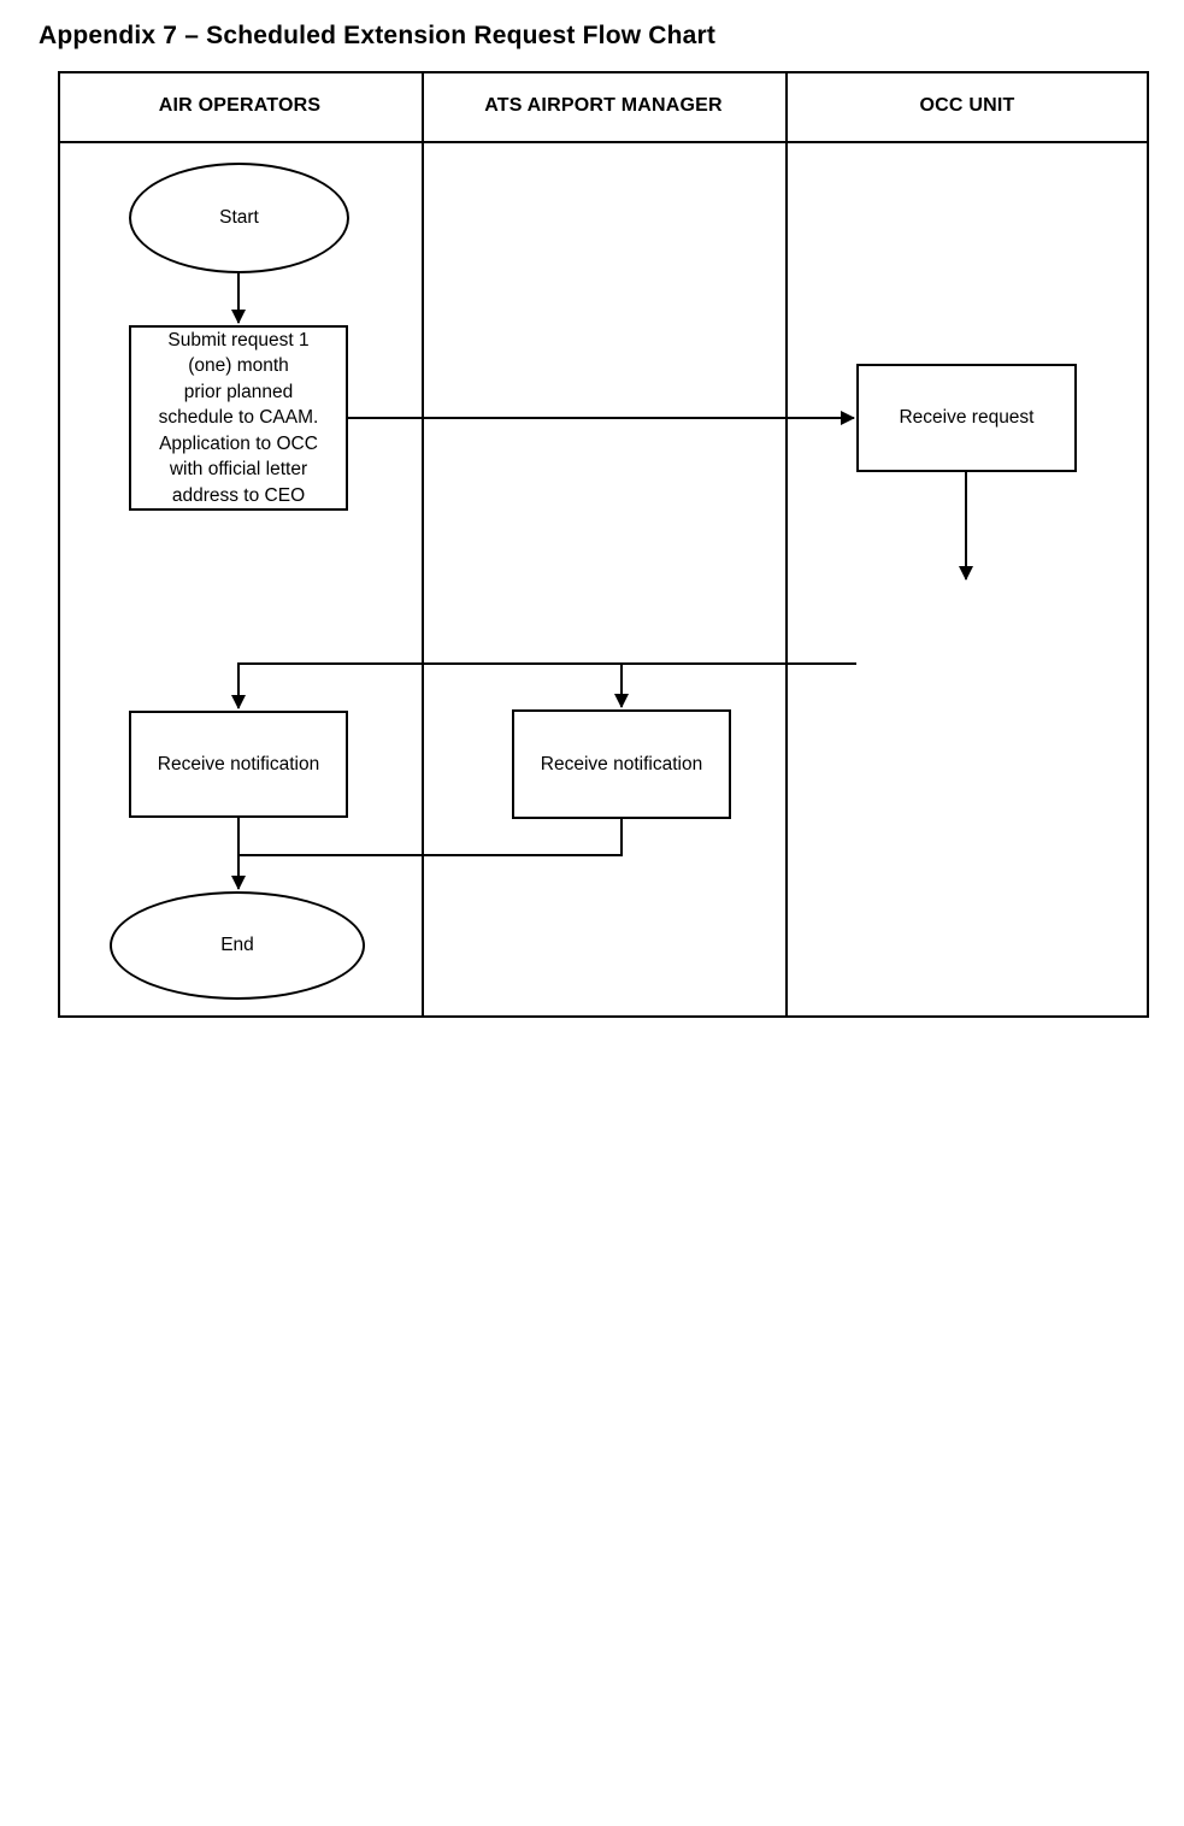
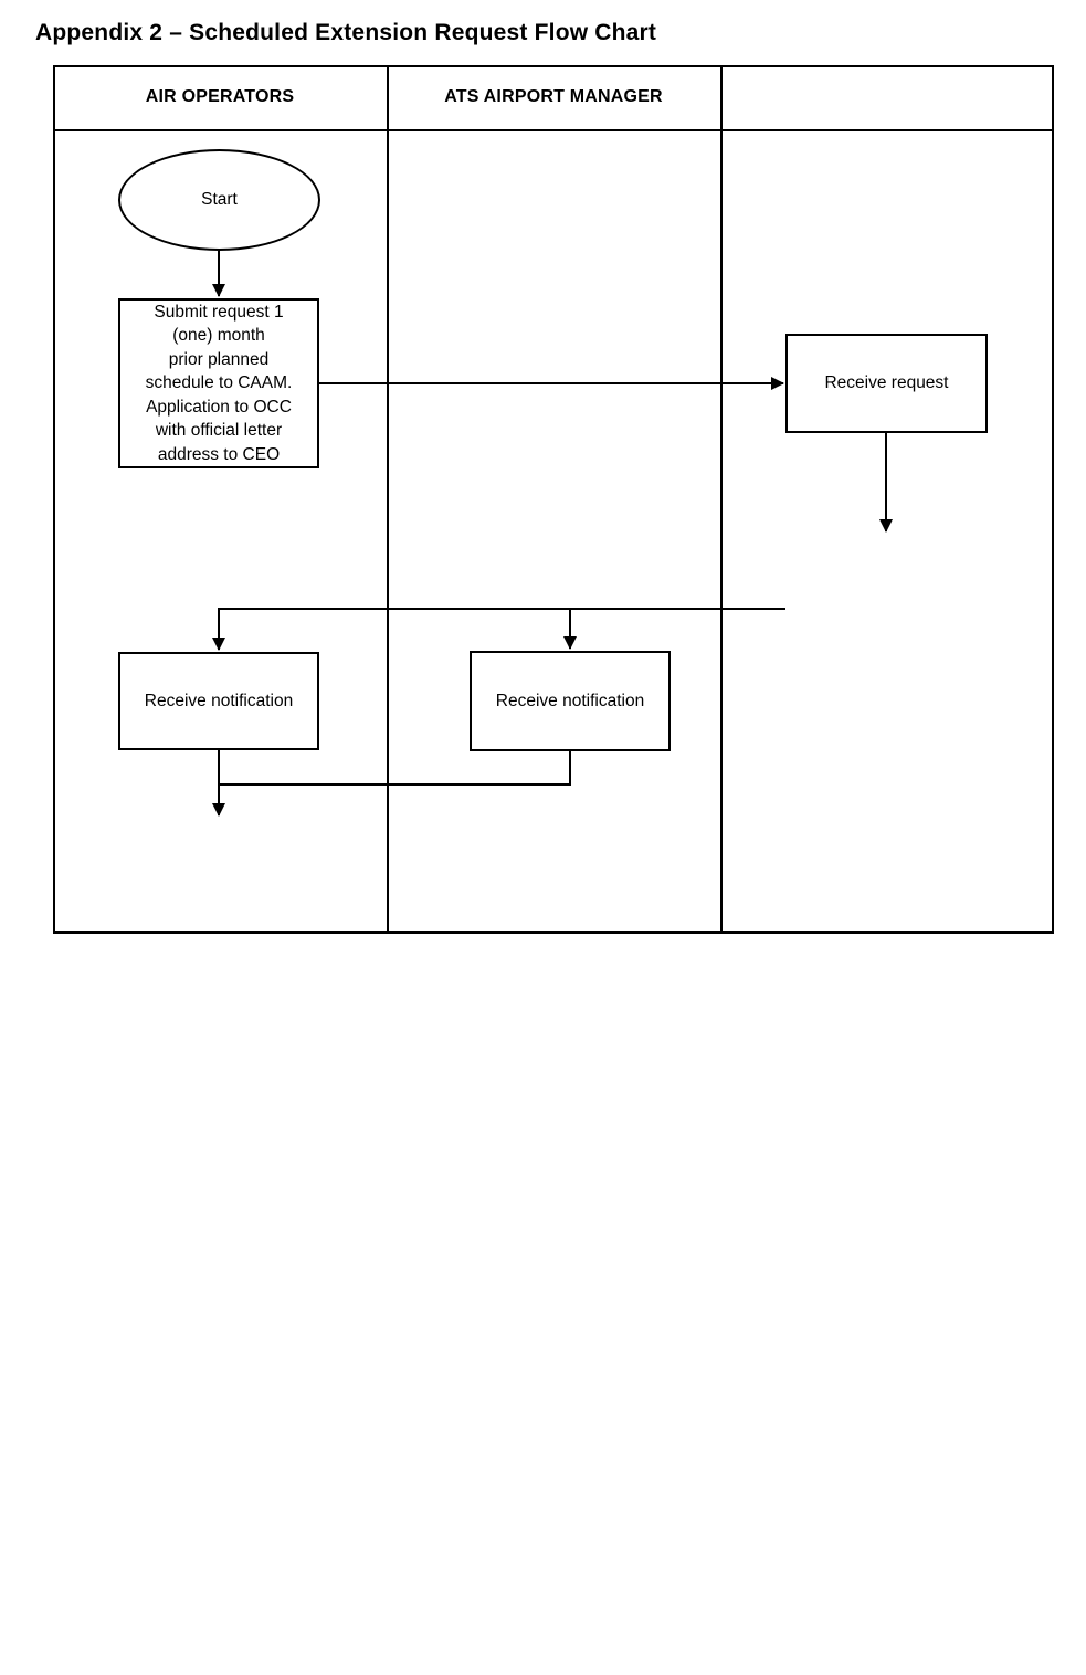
- Appendix 7 – Scheduled Extension Request Flow Chart
+ Appendix 2 – Scheduled Extension Request Flow Chart
  AIR OPERATORS
  ATS AIRPORT MANAGER
- OCC UNIT
  Start
  Submit request 1
  (one) month
  prior planned
  schedule to CAAM.
  Application to OCC
  with official letter
  address to CEO
  Receive request
  Receive notification
  Receive notification
- End
